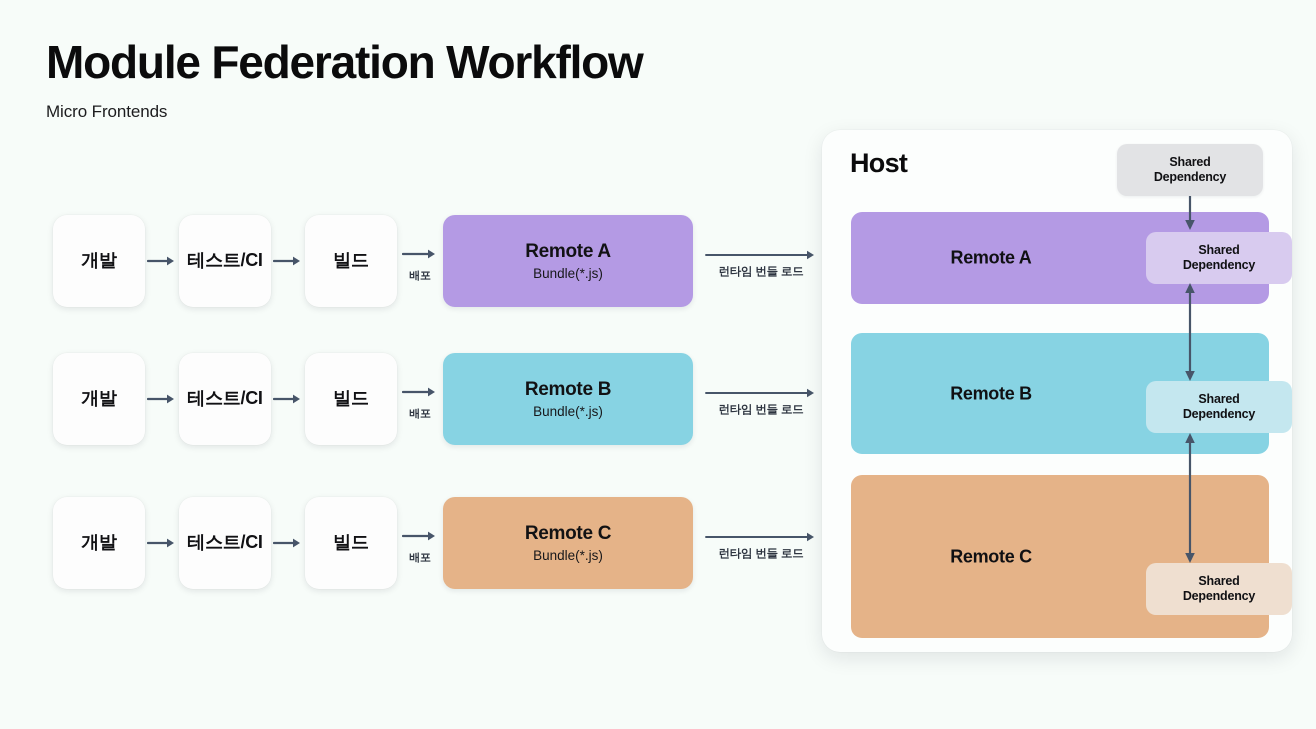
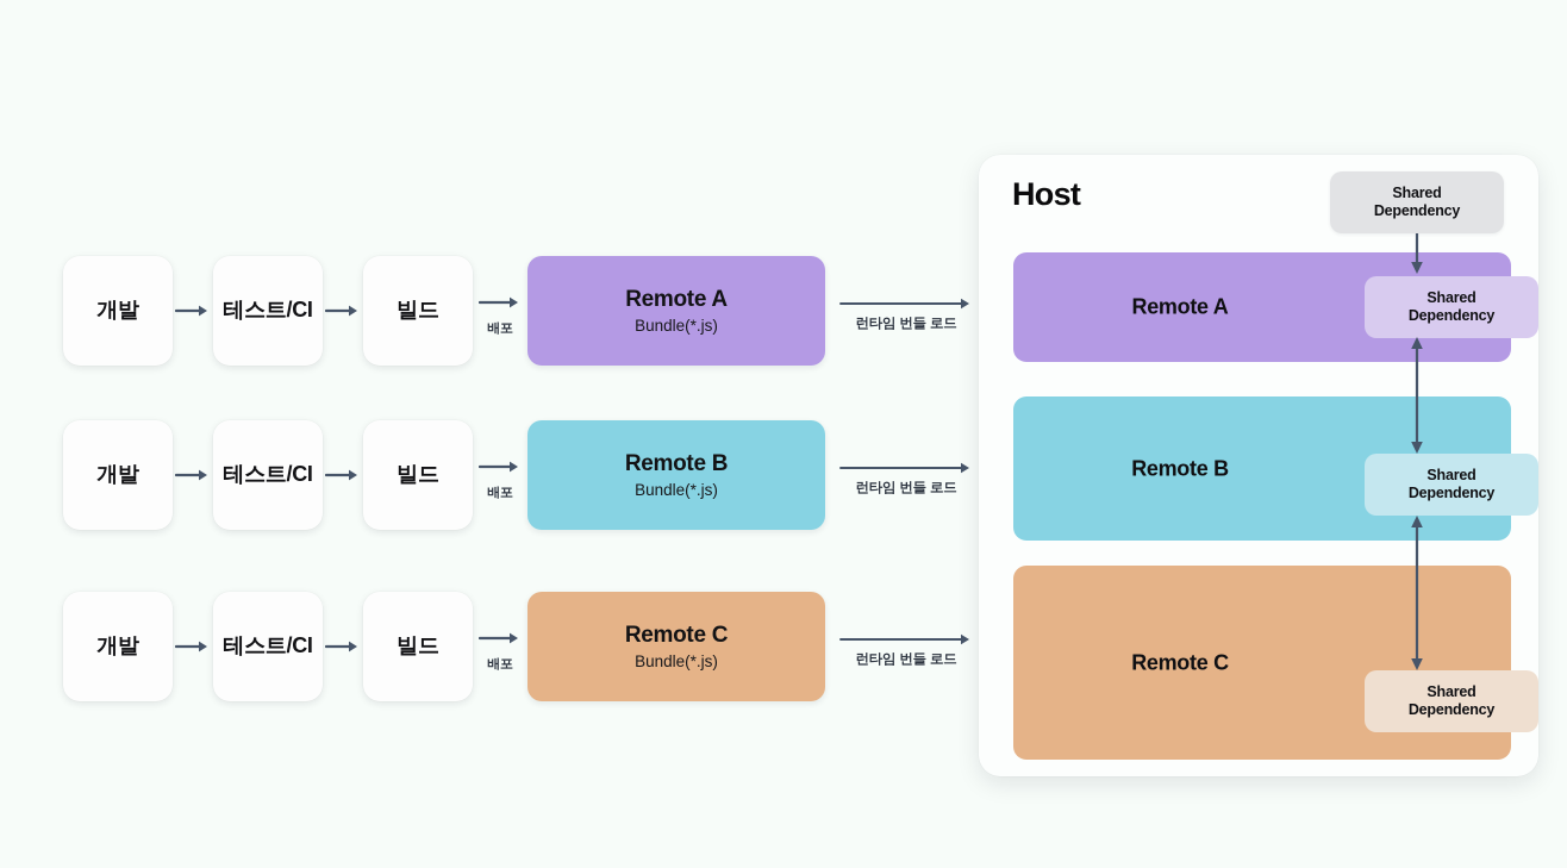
- Module Federation Workflow
- Micro Frontends
  개발
  테스트/CI
  빌드
  배포
  Remote A
  Bundle(*.js)
  런타임 번들 로드
  개발
  테스트/CI
  빌드
  배포
  Remote B
  Bundle(*.js)
  런타임 번들 로드
  개발
  테스트/CI
  빌드
  배포
  Remote C
  Bundle(*.js)
  런타임 번들 로드
  Host
  Shared
  Dependency
  Remote A
  Shared
  Dependency
  Remote B
  Shared
  Dependency
  Remote C
  Shared
  Dependency
